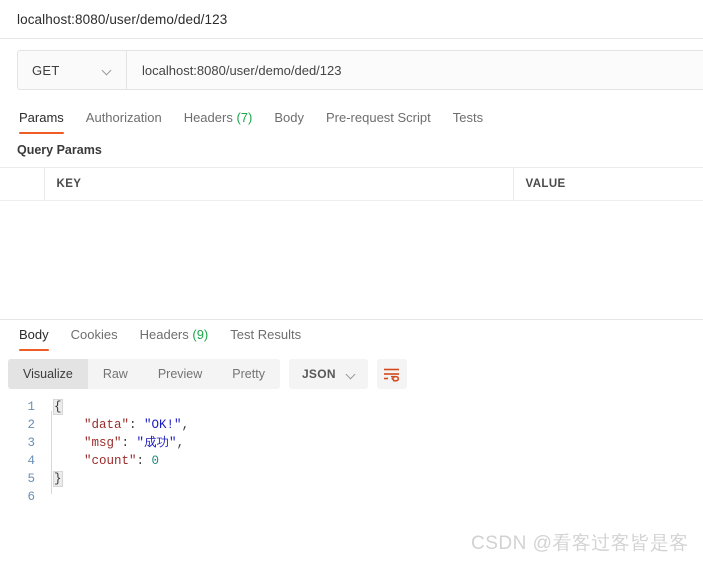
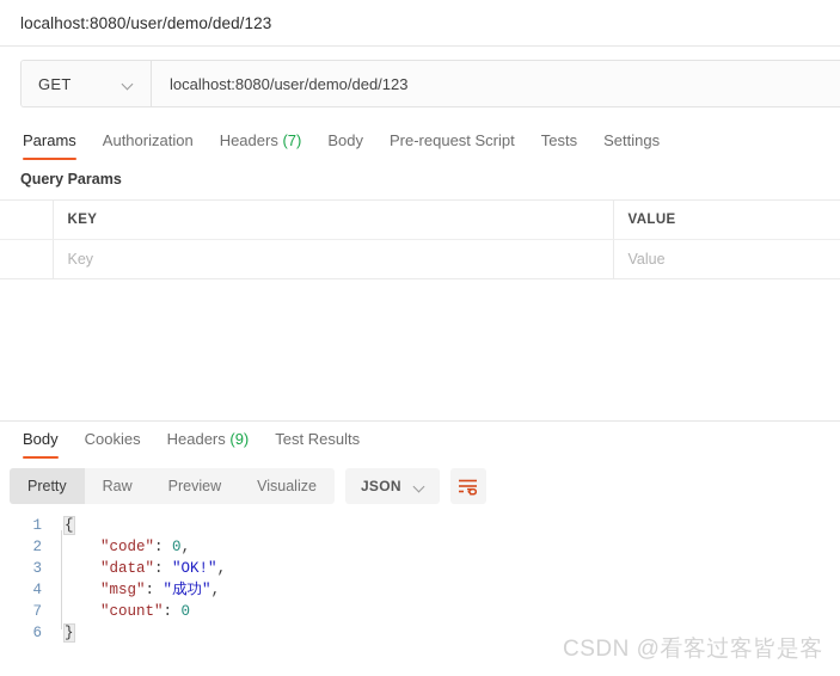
  localhost:8080/user/demo/ded/123
  GET
  localhost:8080/user/demo/ded/123
  Params
  Authorization
  Headers (7)
  Body
  Pre-request Script
  Tests
+ Settings
  Query Params
  	KEY	VALUE
+ 	Key	Value
  Body
  Cookies
  Headers (9)
  Test Results
- Visualize
+ Pretty
  Raw
  Preview
- Pretty
+ Visualize
  JSON
  1
  2
  3
  4
- 5
+ 7
  6
  {
+ "code": 0,
  "data": "OK!",
  "msg": "成功",
  "count": 0
  }
  CSDN @看客过客皆是客
